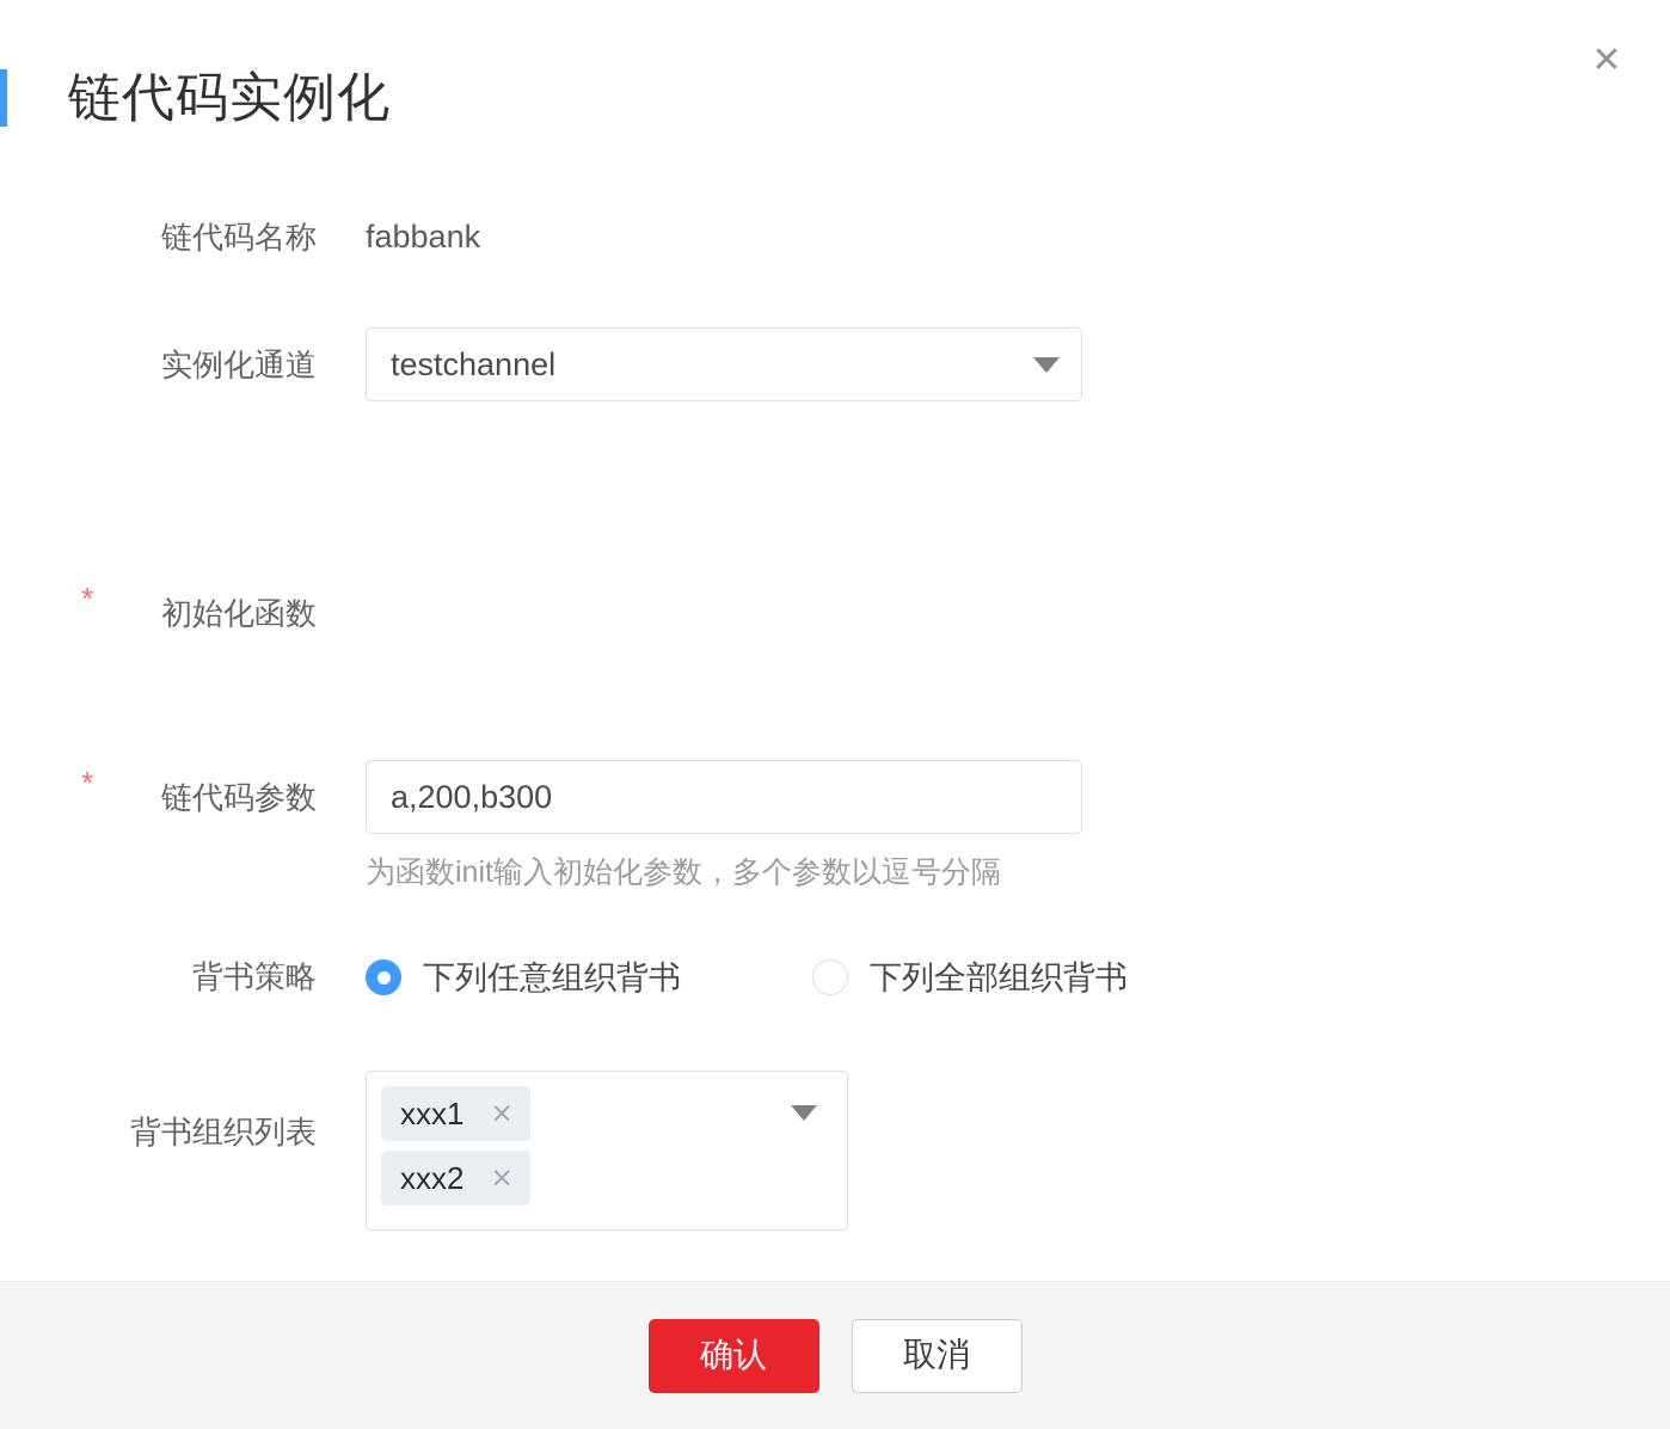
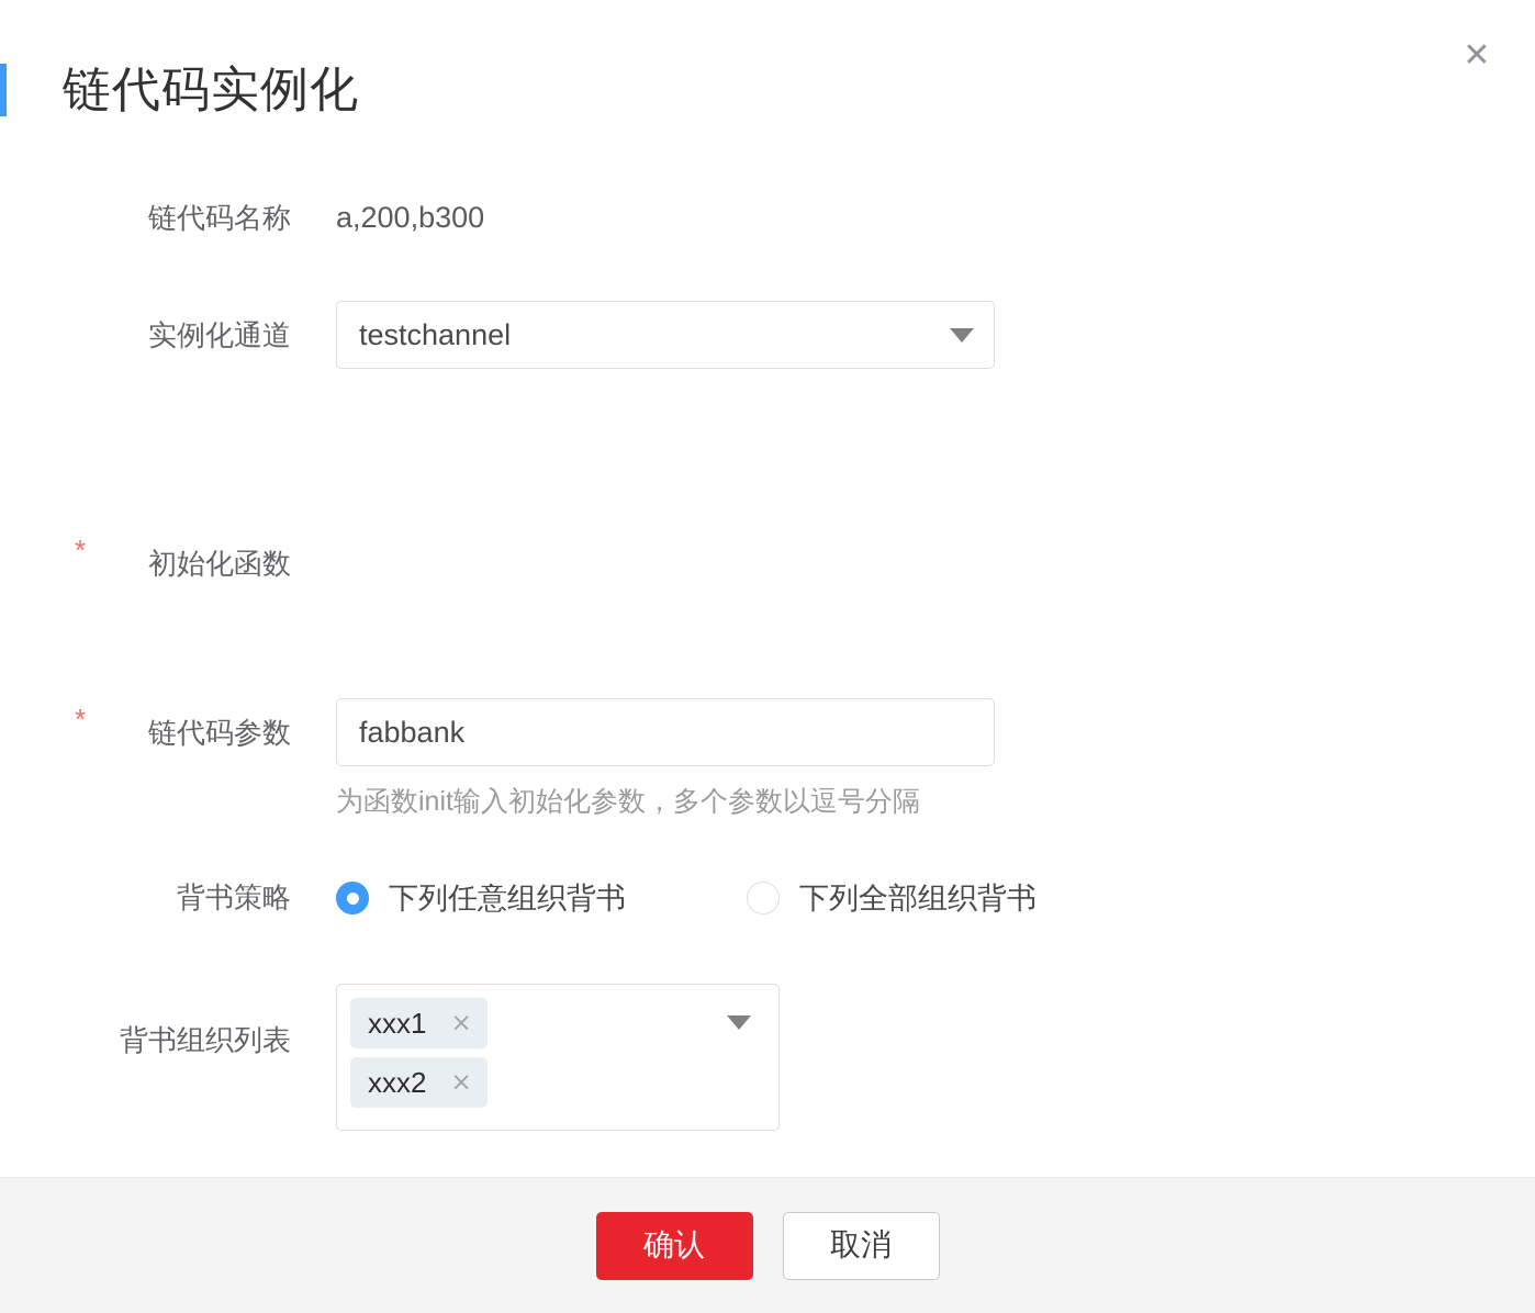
  链代码实例化
  ✕
  链代码名称
- fabbank
+ a,200,b300
  实例化通道
  testchannel
  *
  初始化函数
  *
  链代码参数
- a,200,b300
+ fabbank
  为函数init输入初始化参数，多个参数以逗号分隔
  背书策略
  下列任意组织背书
  下列全部组织背书
  背书组织列表
  xxx1
  ×
  xxx2
  ×
  确认
  取消
